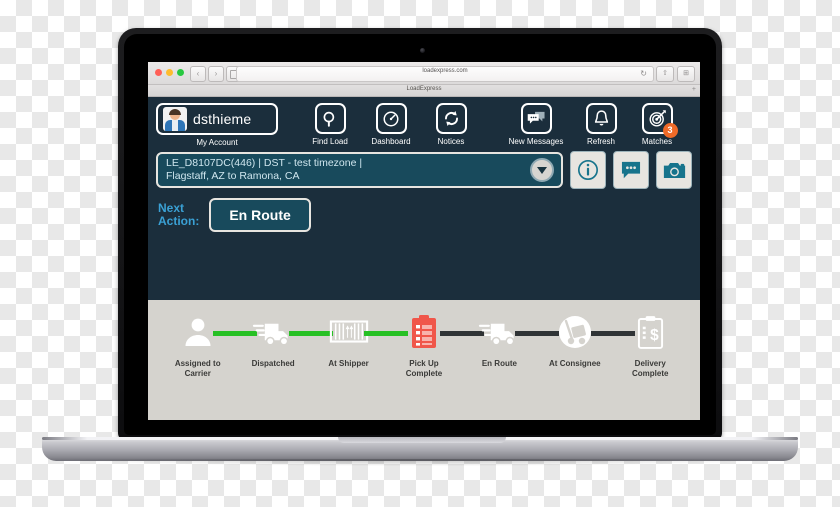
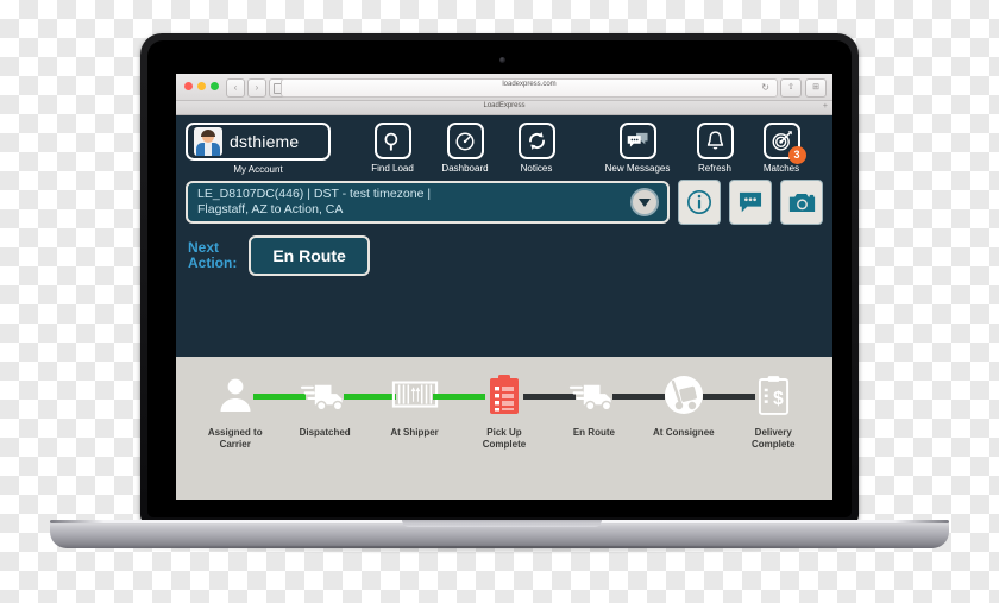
  ‹
  ›
  ↻
  dsthieme
  My Account
  Find Load
  Dashboard
  Notices
  New Messages
  Refresh
  3
  Matches
  LE_D8107DC(446) | DST - test timezone |
- Flagstaff, AZ to Ramona, CA
+ Flagstaff, AZ to Action, CA
  Next
  Action:
  En Route
  Assigned to
  Carrier
  Dispatched
  At Shipper
  Pick Up
  Complete
  En Route
  At Consignee
  $
  Delivery
  Complete
